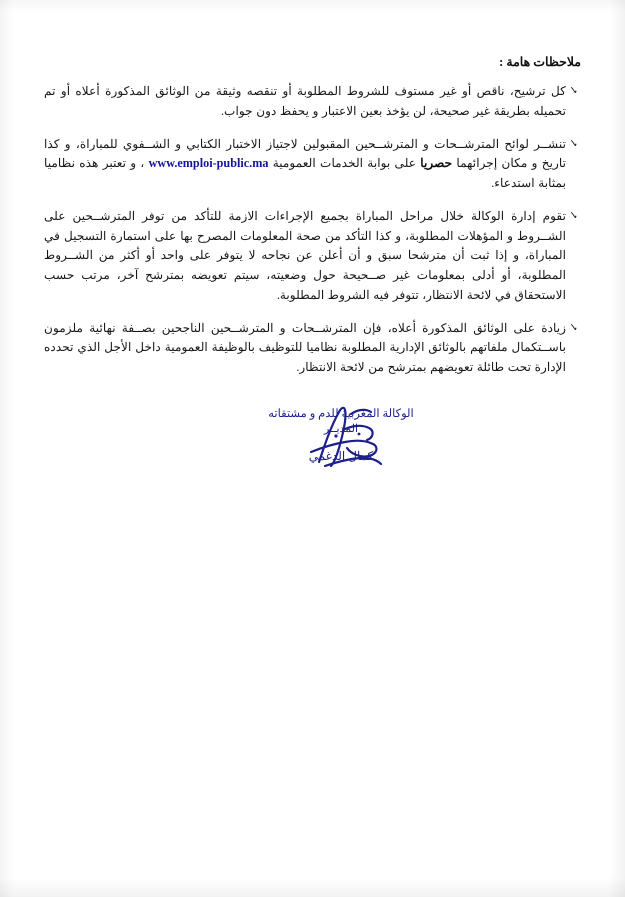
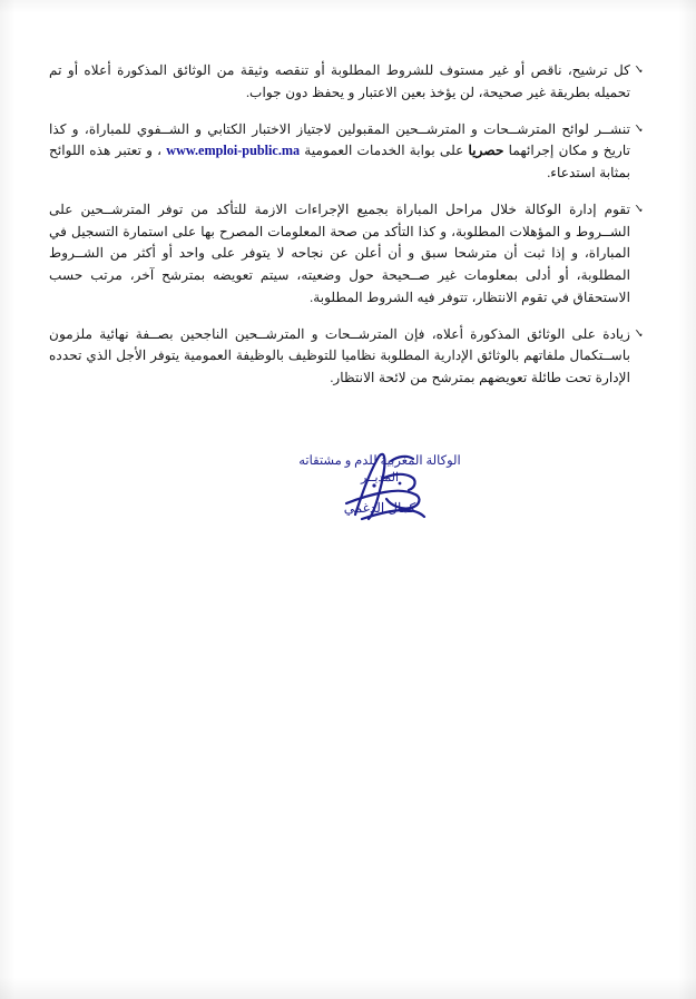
- ملاحظات هامة :
  كل ترشيح، ناقص أو غير مستوف للشروط المطلوبة أو تنقصه وثيقة من الوثائق المذكورة أعلاه أو تم تحميله بطريقة غير صحيحة، لن يؤخذ بعين الاعتبار و يحفظ دون جواب.
- تنشــر لوائح المترشــحات و المترشــحين المقبولين لاجتياز الاختبار الكتابي و الشــفوي للمباراة، و كذا تاريخ و مكان إجرائهما حصريا على بوابة الخدمات العمومية www.emploi-public.ma ، و تعتبر هذه نظاميا بمثابة استدعاء.
+ تنشــر لوائح المترشــحات و المترشــحين المقبولين لاجتياز الاختبار الكتابي و الشــفوي للمباراة، و كذا تاريخ و مكان إجرائهما حصريا على بوابة الخدمات العمومية www.emploi-public.ma ، و تعتبر هذه اللوائح بمثابة استدعاء.
- تقوم إدارة الوكالة خلال مراحل المباراة بجميع الإجراءات الازمة للتأكد من توفر المترشــحين على الشــروط و المؤهلات المطلوبة، و كذا التأكد من صحة المعلومات المصرح بها على استمارة التسجيل في المباراة، و إذا ثبت أن مترشحا سبق و أن أعلن عن نجاحه لا يتوفر على واحد أو أكثر من الشــروط المطلوبة، أو أدلى بمعلومات غير صــحيحة حول وضعيته، سيتم تعويضه بمترشح آخر، مرتب حسب الاستحقاق في لائحة الانتظار، تتوفر فيه الشروط المطلوبة.
+ تقوم إدارة الوكالة خلال مراحل المباراة بجميع الإجراءات الازمة للتأكد من توفر المترشــحين على الشــروط و المؤهلات المطلوبة، و كذا التأكد من صحة المعلومات المصرح بها على استمارة التسجيل في المباراة، و إذا ثبت أن مترشحا سبق و أن أعلن عن نجاحه لا يتوفر على واحد أو أكثر من الشــروط المطلوبة، أو أدلى بمعلومات غير صــحيحة حول وضعيته، سيتم تعويضه بمترشح آخر، مرتب حسب الاستحقاق في تقوم الانتظار، تتوفر فيه الشروط المطلوبة.
- زيادة على الوثائق المذكورة أعلاه، فإن المترشــحات و المترشــحين الناجحين بصــفة نهائية ملزمون باســتكمال ملفاتهم بالوثائق الإدارية المطلوبة نظاميا للتوظيف بالوظيفة العمومية داخل الأجل الذي تحدده الإدارة تحت طائلة تعويضهم بمترشح من لائحة الانتظار.
+ زيادة على الوثائق المذكورة أعلاه، فإن المترشــحات و المترشــحين الناجحين بصــفة نهائية ملزمون باســتكمال ملفاتهم بالوثائق الإدارية المطلوبة نظاميا للتوظيف بالوظيفة العمومية يتوفر الأجل الذي تحدده الإدارة تحت طائلة تعويضهم بمترشح من لائحة الانتظار.
  الوكالة المغريلدم و مشتقاته
  المديـر
  ل الدغمي
